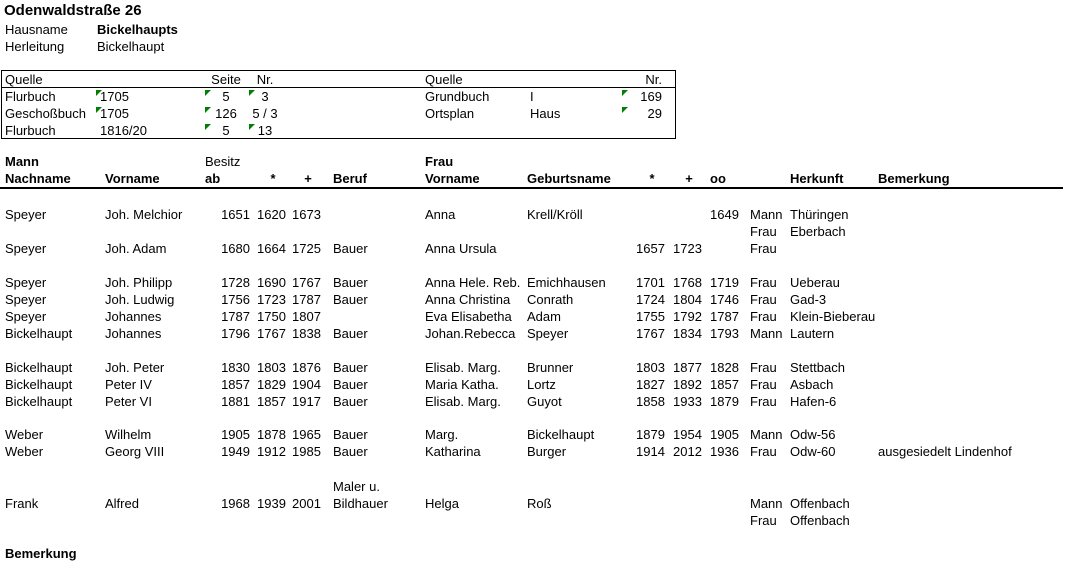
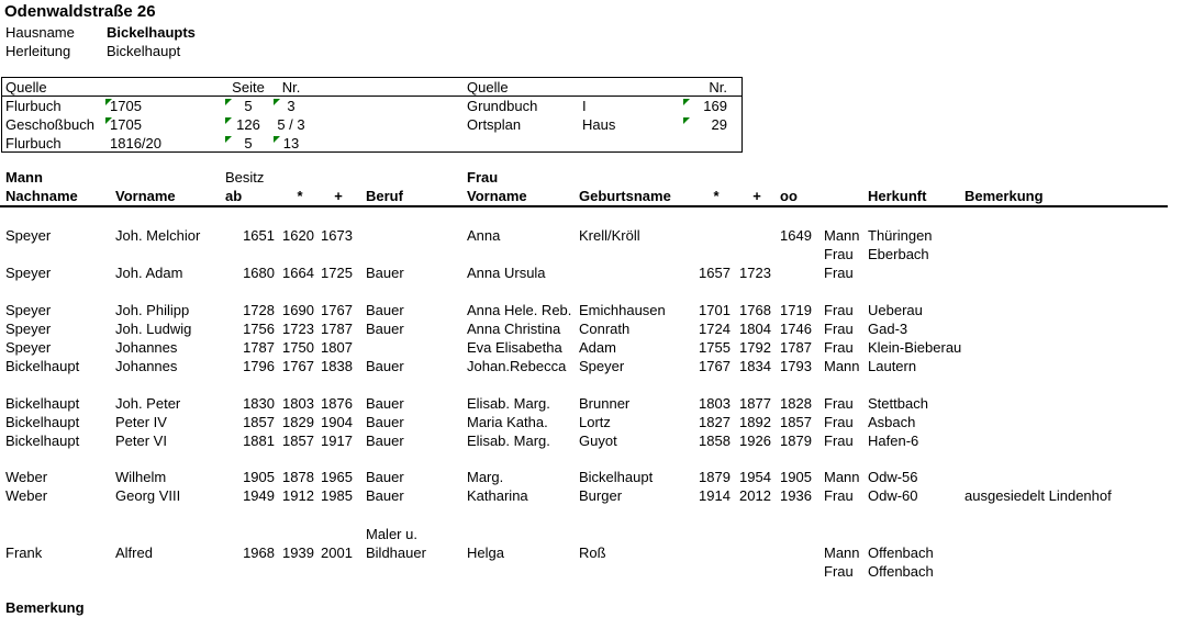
  Odenwaldstraße 26
  Hausname
  Bickelhaupts
  Herleitung
  Bickelhaupt
  Quelle
  Seite
  Nr.
  Quelle
  Nr.
  Flurbuch
  1705
  5
  3
  Grundbuch
  I
  169
  Geschoßbuch
  1705
  126
  5 / 3
  Ortsplan
  Haus
  29
  Flurbuch
  1816/20
  5
  13
  Mann
  Besitz
  Frau
  Nachname
  Vorname
  ab
  *
  +
  Beruf
  Vorname
  Geburtsname
  *
  +
  oo
  Herkunft
  Bemerkung
  Speyer
  Joh. Melchior
  1651
  1620
  1673
  Anna
  Krell/Kröll
  1649
  Mann
  Thüringen
  Frau
  Eberbach
  Speyer
  Joh. Adam
  1680
  1664
  1725
  Bauer
  Anna Ursula
  1657
  1723
  Frau
  Speyer
  Joh. Philipp
  1728
  1690
  1767
  Bauer
  Anna Hele. Reb.
  Emichhausen
  1701
  1768
  1719
  Frau
  Ueberau
  Speyer
  Joh. Ludwig
  1756
  1723
  1787
  Bauer
  Anna Christina
  Conrath
  1724
  1804
  1746
  Frau
  Gad-3
  Speyer
  Johannes
  1787
  1750
  1807
  Eva Elisabetha
  Adam
  1755
  1792
  1787
  Frau
  Klein-Bieberau
  Bickelhaupt
  Johannes
  1796
  1767
  1838
  Bauer
  Johan.Rebecca
  Speyer
  1767
  1834
  1793
  Mann
  Lautern
  Bickelhaupt
  Joh. Peter
  1830
  1803
  1876
  Bauer
  Elisab. Marg.
  Brunner
  1803
  1877
  1828
  Frau
  Stettbach
  Bickelhaupt
  Peter IV
  1857
  1829
  1904
  Bauer
  Maria Katha.
  Lortz
  1827
  1892
  1857
  Frau
  Asbach
  Bickelhaupt
  Peter VI
  1881
  1857
  1917
  Bauer
  Elisab. Marg.
  Guyot
  1858
- 1933
+ 1926
  1879
  Frau
  Hafen-6
  Weber
  Wilhelm
  1905
  1878
  1965
  Bauer
  Marg.
  Bickelhaupt
  1879
  1954
  1905
  Mann
  Odw-56
  Weber
  Georg VIII
  1949
  1912
  1985
  Bauer
  Katharina
  Burger
  1914
  2012
  1936
  Frau
  Odw-60
  ausgesiedelt Lindenhof
  Maler u.
  Frank
  Alfred
  1968
  1939
  2001
  Bildhauer
  Helga
  Roß
  Mann
  Offenbach
  Frau
  Offenbach
  Bemerkung
